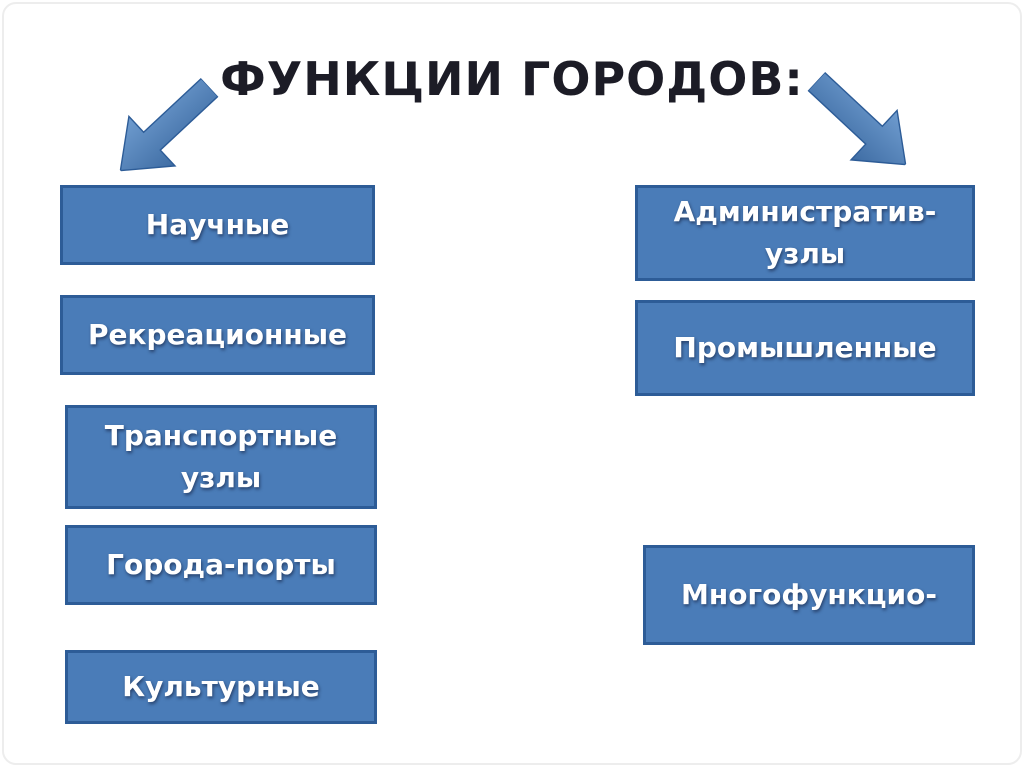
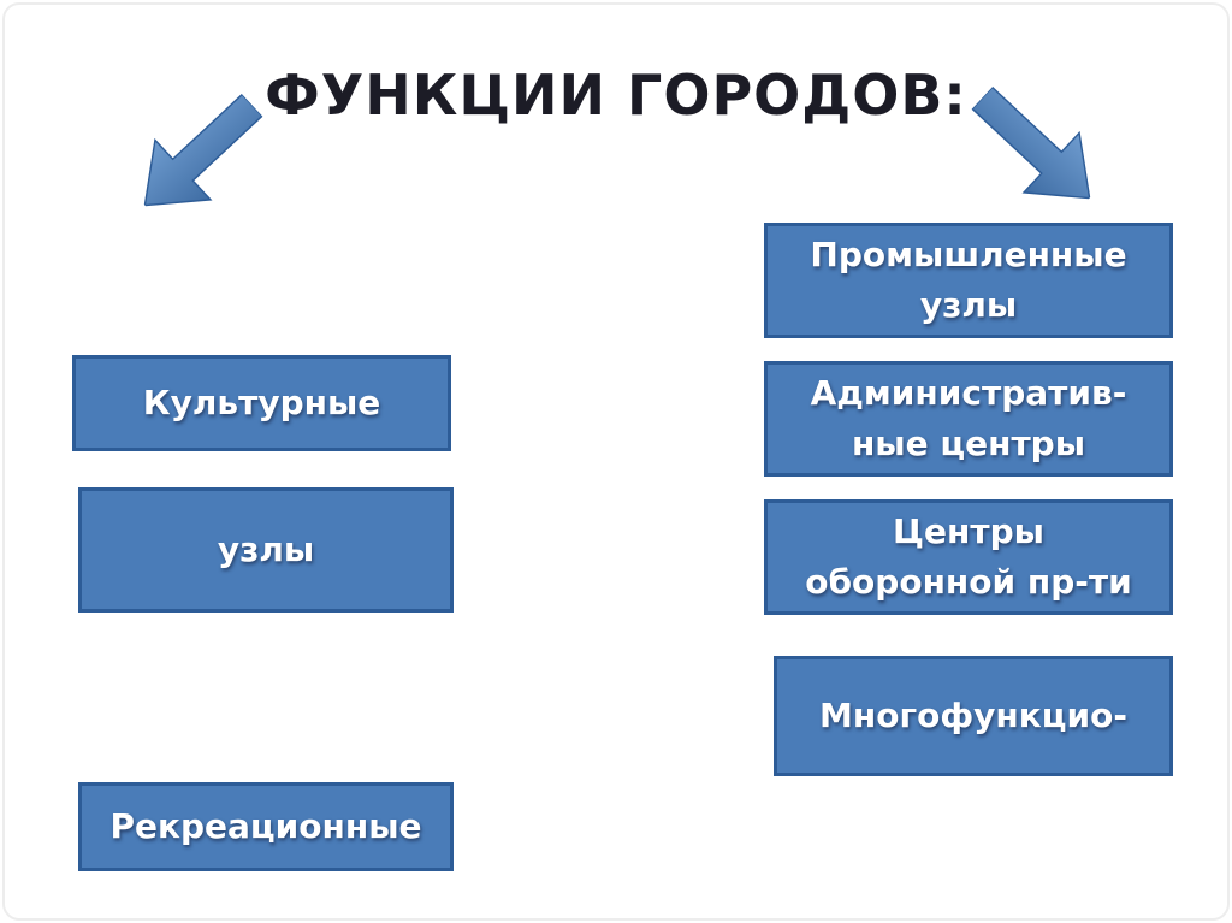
  ФУНКЦИИ ГОРОДОВ:
- Научные
- Рекреационные
+ Культурные
- Транспортные
  узлы
- Города-порты
- Культурные
+ Рекреационные
- Административ-
+ Промышленные
  узлы
- Промышленные
+ Административ-
+ ные центры
+ Центры
+ оборонной пр-ти
  Многофункцио-
